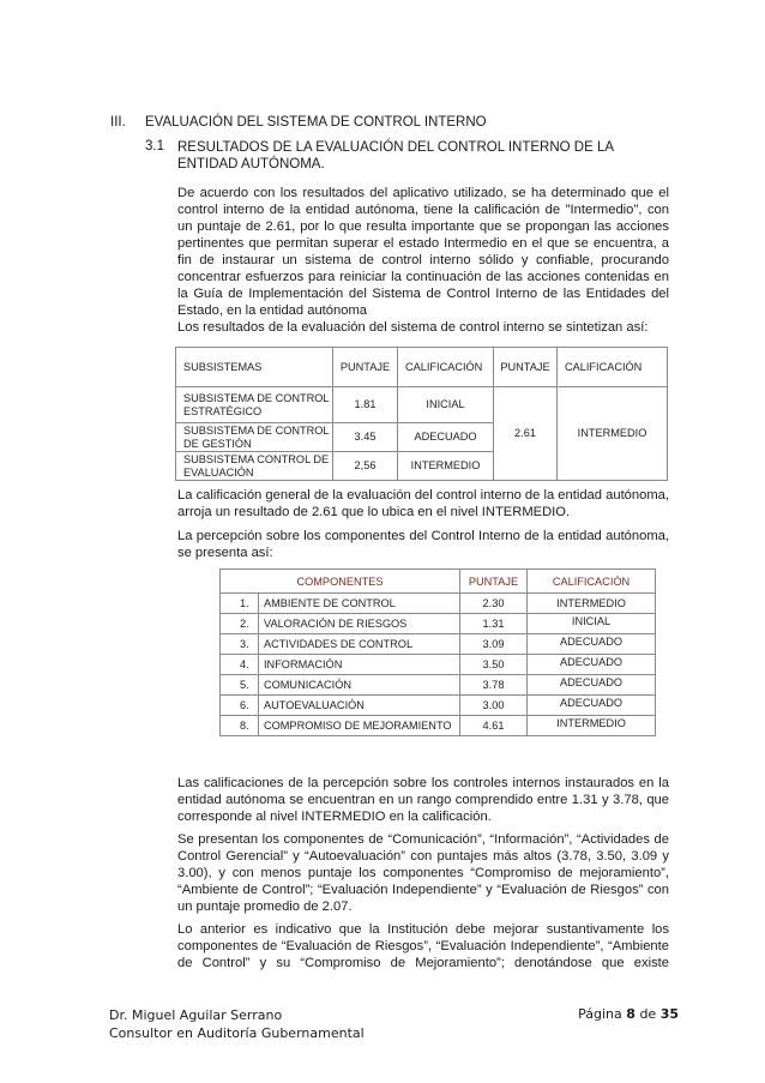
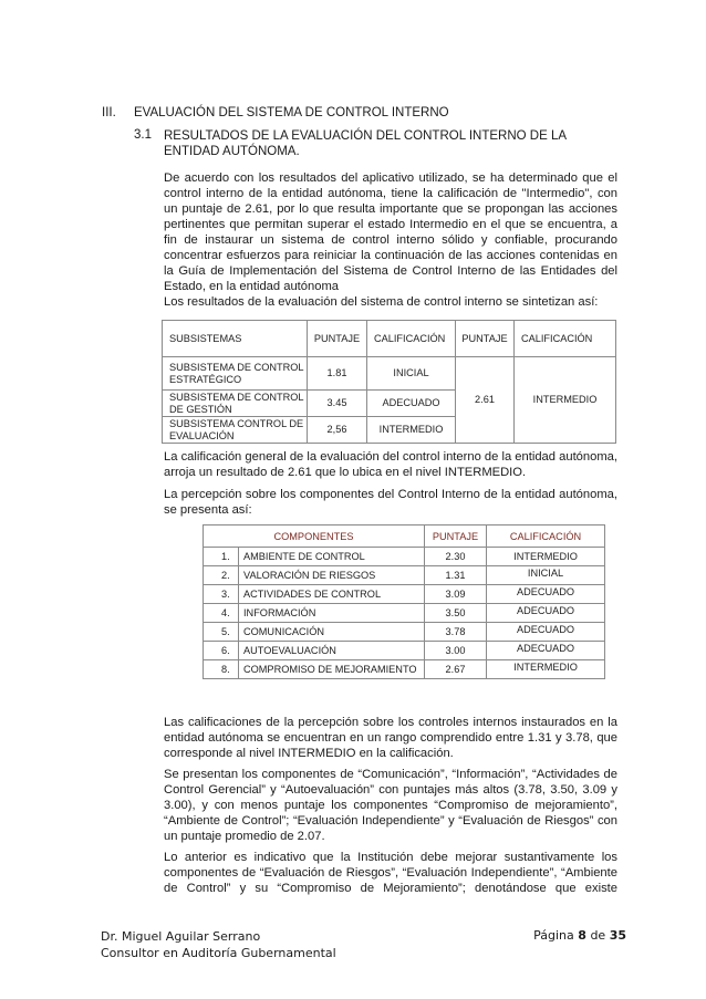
  III.
  EVALUACIÓN DEL SISTEMA DE CONTROL INTERNO
  3.1
  RESULTADOS DE LA EVALUACIÓN DEL CONTROL INTERNO DE LA ENTIDAD AUTÓNOMA.
  De acuerdo con los resultados del aplicativo utilizado, se ha determinado que el control interno de la entidad autónoma, tiene la calificación de "Intermedio", con un puntaje de 2.61, por lo que resulta importante que se propongan las acciones pertinentes que permitan superar el estado Intermedio en el que se encuentra, a fin de instaurar un sistema de control interno sólido y confiable, procurando concentrar esfuerzos para reiniciar la continuación de las acciones contenidas en la Guía de Implementación del Sistema de Control Interno de las Entidades del Estado, en la entidad autónoma
  Los resultados de la evaluación del sistema de control interno se sintetizan así:
  SUBSISTEMAS	PUNTAJE	CALIFICACIÓN	PUNTAJE	CALIFICACIÓN
  SUBSISTEMA DE CONTROL ESTRATÉGICO	1.81	INICIAL	2.61	INTERMEDIO
  SUBSISTEMA DE CONTROL DE GESTIÓN	3.45	ADECUADO
  SUBSISTEMA CONTROL DE EVALUACIÓN	2,56	INTERMEDIO
  La calificación general de la evaluación del control interno de la entidad autónoma, arroja un resultado de 2.61 que lo ubica en el nivel INTERMEDIO.
  La percepción sobre los componentes del Control Interno de la entidad autónoma, se presenta así:
  COMPONENTES	PUNTAJE	CALIFICACIÓN
  1.	AMBIENTE DE CONTROL	2.30	INTERMEDIO
  2.	VALORACIÓN DE RIESGOS	1.31	INICIAL
  3.	ACTIVIDADES DE CONTROL	3.09	ADECUADO
  4.	INFORMACIÓN	3.50	ADECUADO
  5.	COMUNICACIÓN	3.78	ADECUADO
  6.	AUTOEVALUACIÓN	3.00	ADECUADO
- 8.	COMPROMISO DE MEJORAMIENTO	4.61	INTERMEDIO
+ 8.	COMPROMISO DE MEJORAMIENTO	2.67	INTERMEDIO
  Las calificaciones de la percepción sobre los controles internos instaurados en la entidad autónoma se encuentran en un rango comprendido entre 1.31 y 3.78, que corresponde al nivel INTERMEDIO en la calificación.
  Se presentan los componentes de “Comunicación”, “Información”, “Actividades de Control Gerencial” y “Autoevaluación” con puntajes más altos (3.78, 3.50, 3.09 y 3.00), y con menos puntaje los componentes “Compromiso de mejoramiento”, “Ambiente de Control”; “Evaluación Independiente” y “Evaluación de Riesgos” con un puntaje promedio de 2.07.
  Lo anterior es indicativo que la Institución debe mejorar sustantivamente los componentes de “Evaluación de Riesgos”, “Evaluación Independiente”, “Ambiente de Control” y su “Compromiso de Mejoramiento”; denotándose que existe
  Dr. Miguel Aguilar Serrano
  Consultor en Auditoría Gubernamental
  Página 8 de 35
